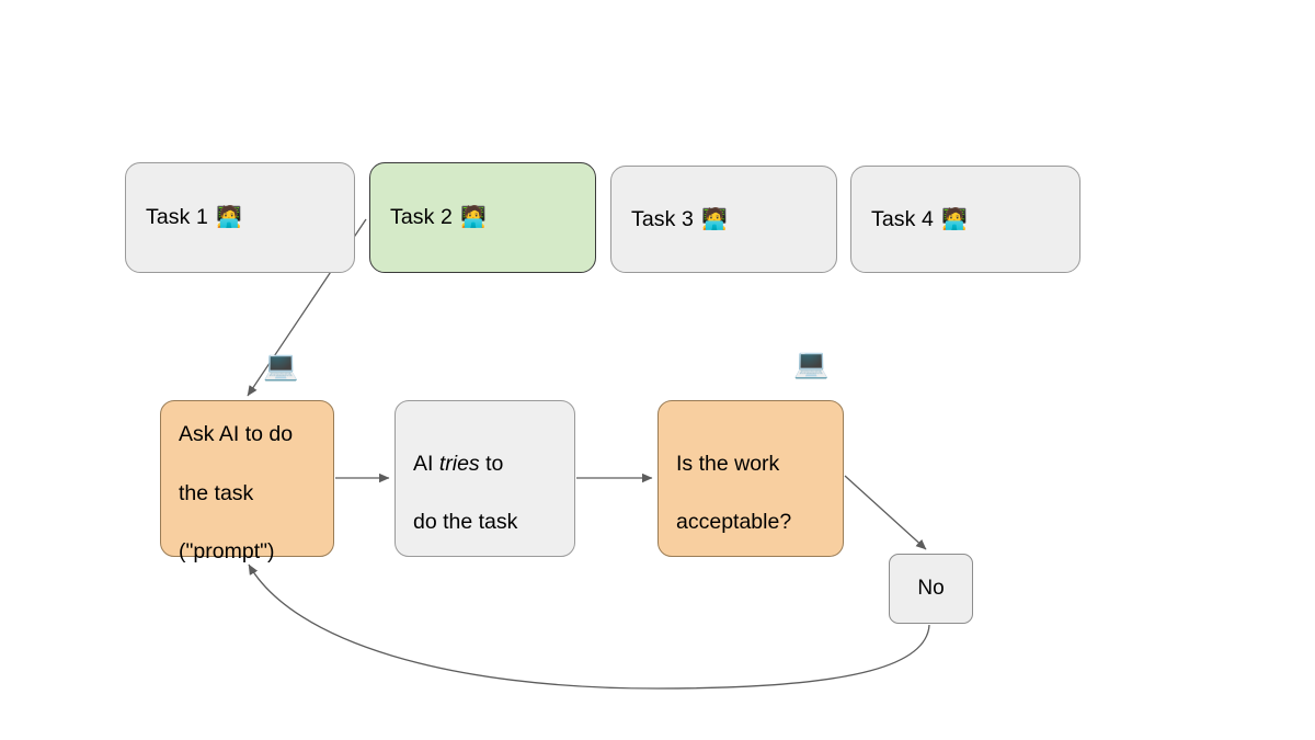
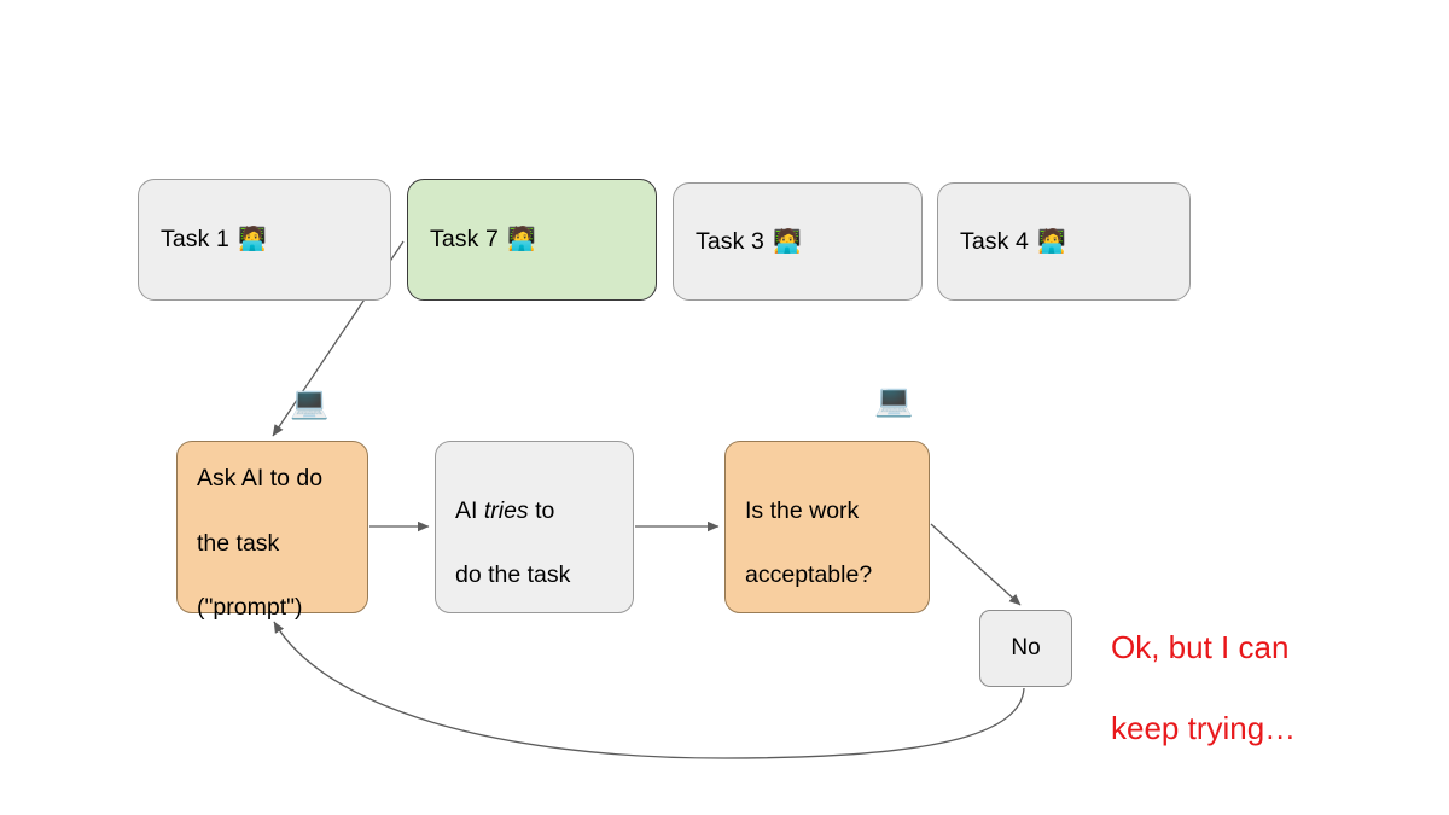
  Task 1
  🧑‍💻
- Task 2
+ Task 7
  🧑‍💻
  Task 3
  🧑‍💻
  Task 4
  🧑‍💻
  💻
  💻
  Ask AI to do
  the task
  ("prompt")
  AI tries to
  do the task
  Is the work
  acceptable?
  No
+ Ok, but I can
+ keep trying…
